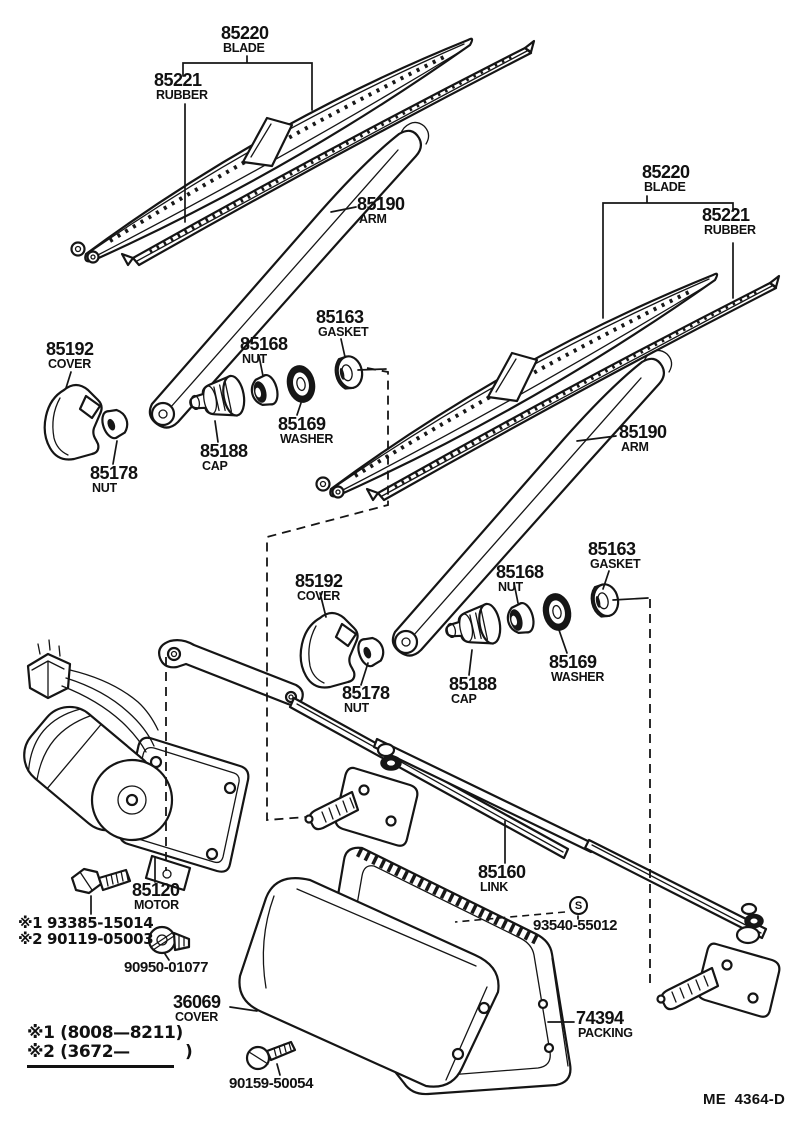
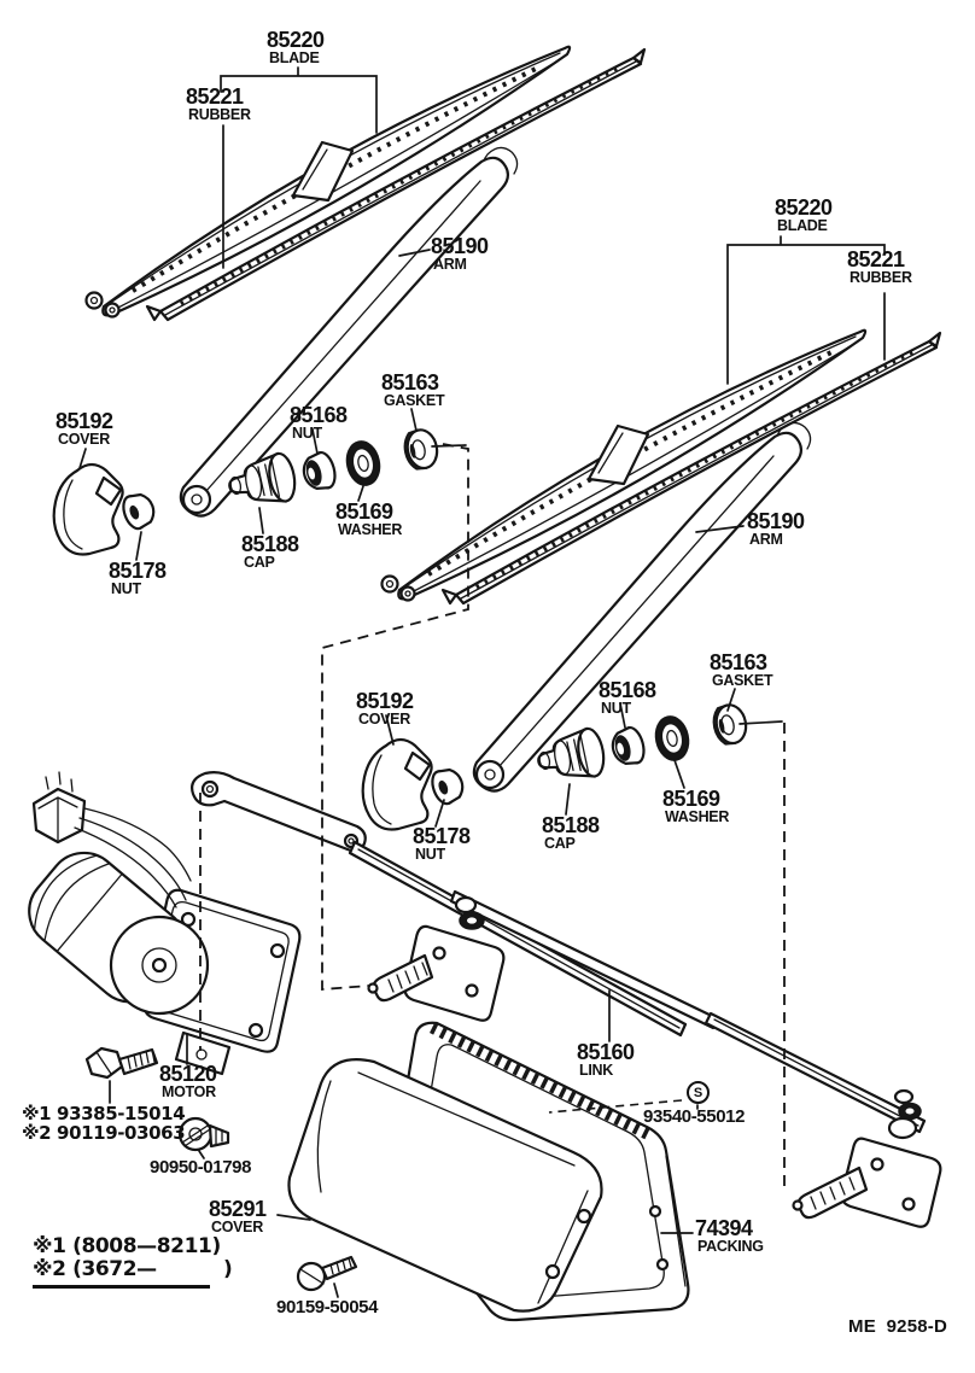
  85220
  BLADE
  85221
  RUBBER
  85190
  ARM
  85192
  COVER
  85178
  NUT
  85188
  CAP
  85168
  NUT
  85169
  WASHER
  85163
  GASKET
  85220
  BLADE
  85221
  RUBBER
  85190
  ARM
  85192
  COVER
  85178
  NUT
  85188
  CAP
  85168
  NUT
  85169
  WASHER
  85163
  GASKET
  85120
  MOTOR
  85160
  LINK
- 36069
+ 85291
  COVER
  74394
  PACKING
  ※1 93385-15014
- ※2 90119-05003
+ ※2 90119-03063
- 90950-01077
+ 90950-01798
  93540-55012
  S
  90159-50054
  ※1 (8008—8211)
  ※2 (3672— )
- ME 4364-D
+ ME 9258-D
